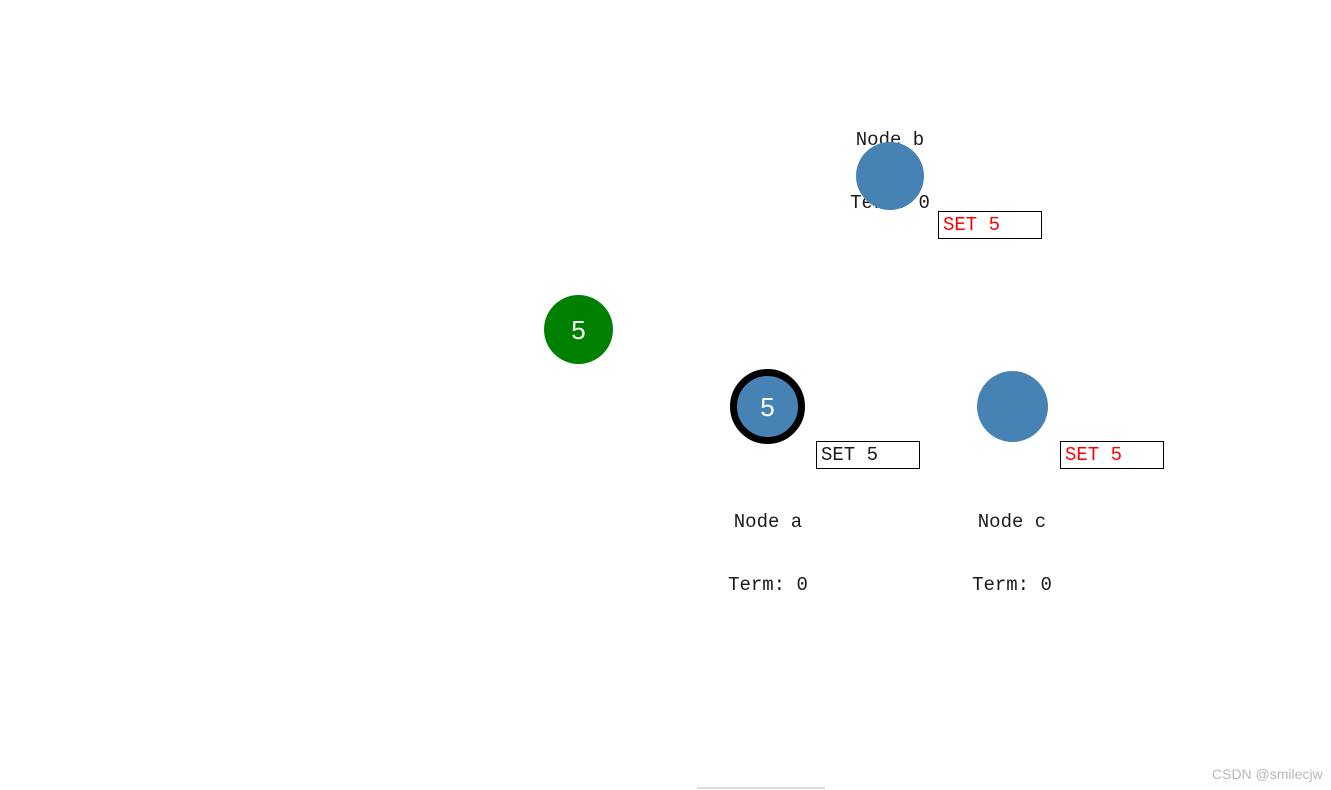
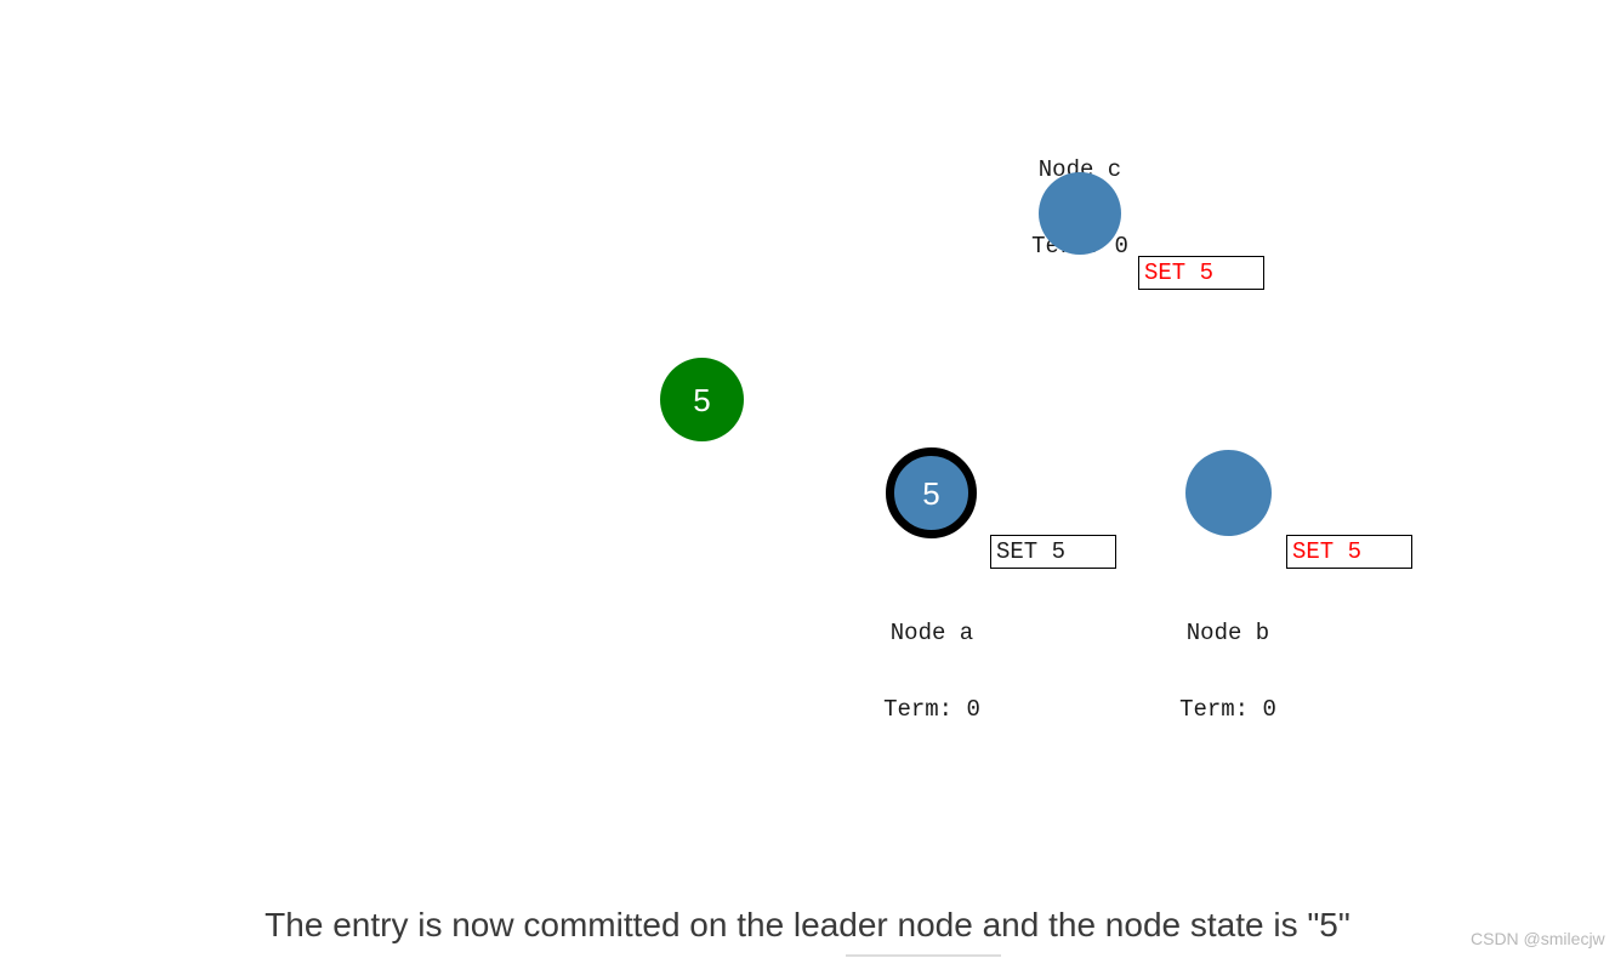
- Node b
+ Node c
  SET 5
  5
  5
  SET 5
  Node a
  Term: 0
  SET 5
- Node c
+ Node b
  Term: 0
+ The entry is now committed on the leader node and the node state is "5"
  CSDN @smilecjw
